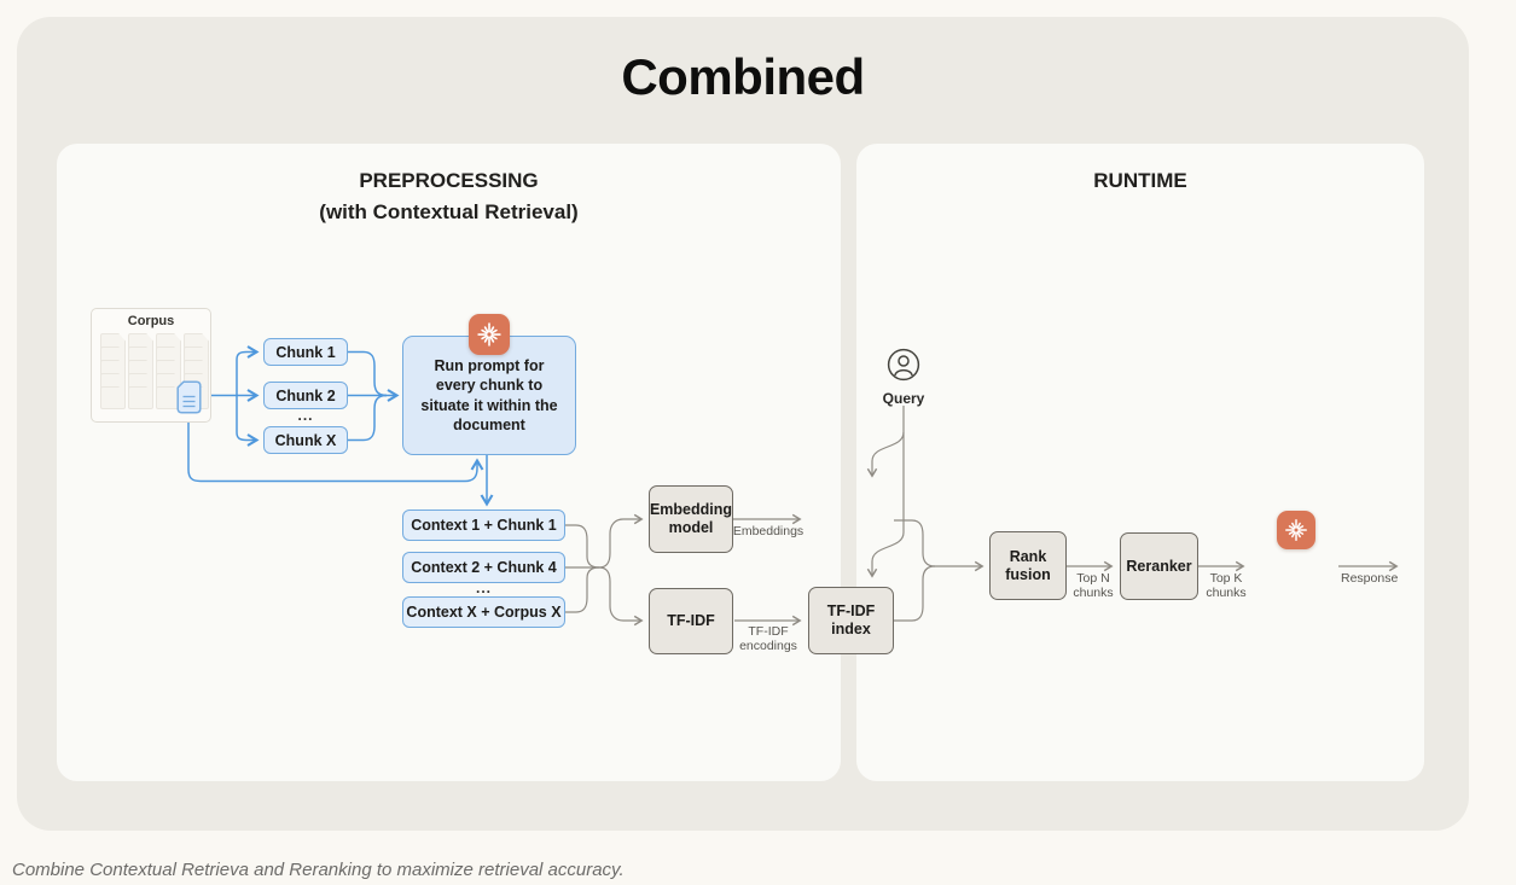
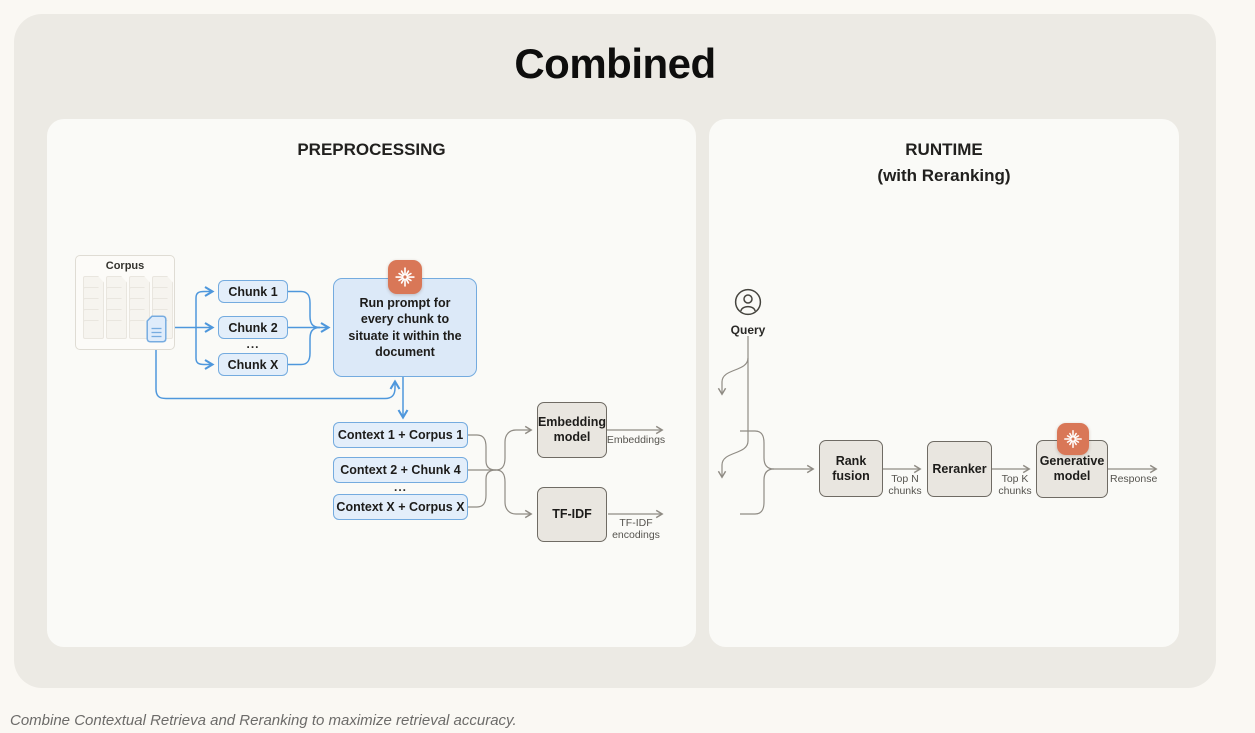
  Combined
  PREPROCESSING
- (with Contextual Retrieval)
  RUNTIME
+ (with Reranking)
  Corpus
  Chunk 1
  Chunk 2
  ...
  Chunk X
  Run prompt for every chunk to situate it within the document
- Context 1 + Chunk 1
+ Context 1 + Corpus 1
  Context 2 + Chunk 4
  ...
  Context X + Corpus X
  Embedding model
  TF-IDF
- TF-IDF index
  Rank fusion
  Reranker
+ Generative model
  Embeddings
  TF-IDF
  encodings
  Top N
  chunks
  Top K
  chunks
  Response
  Query
  Combine Contextual Retrieva and Reranking to maximize retrieval accuracy.
